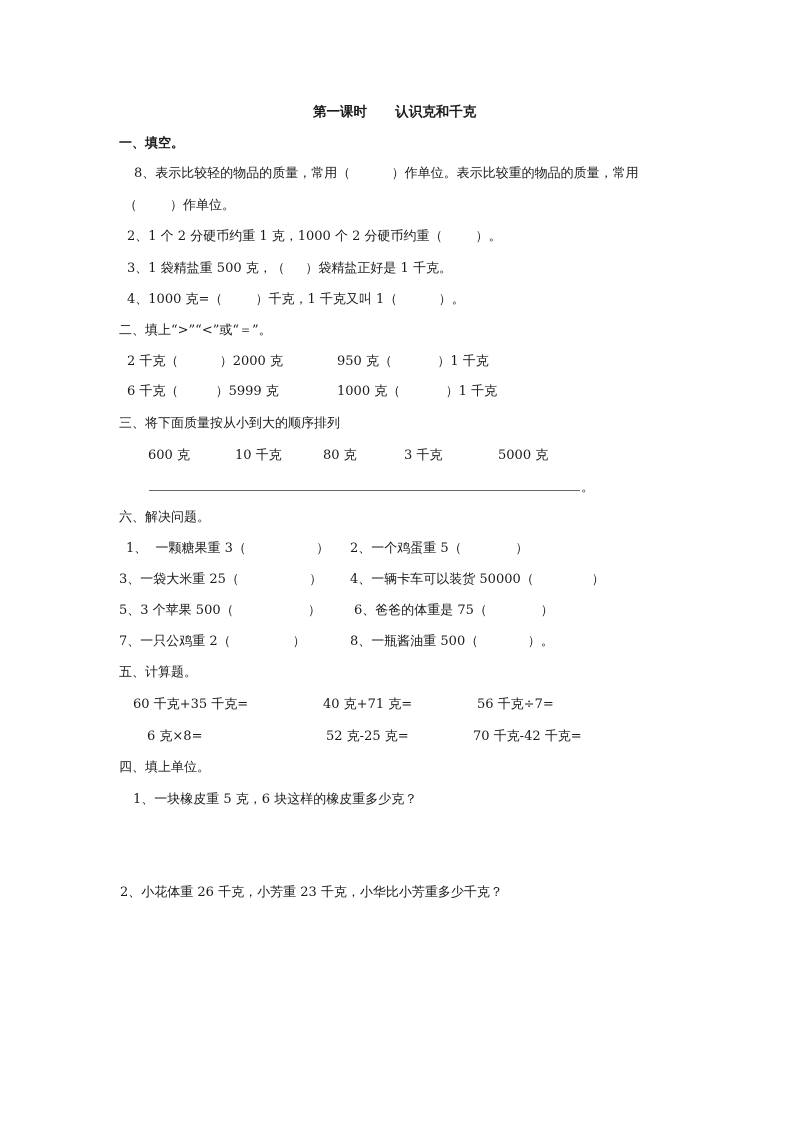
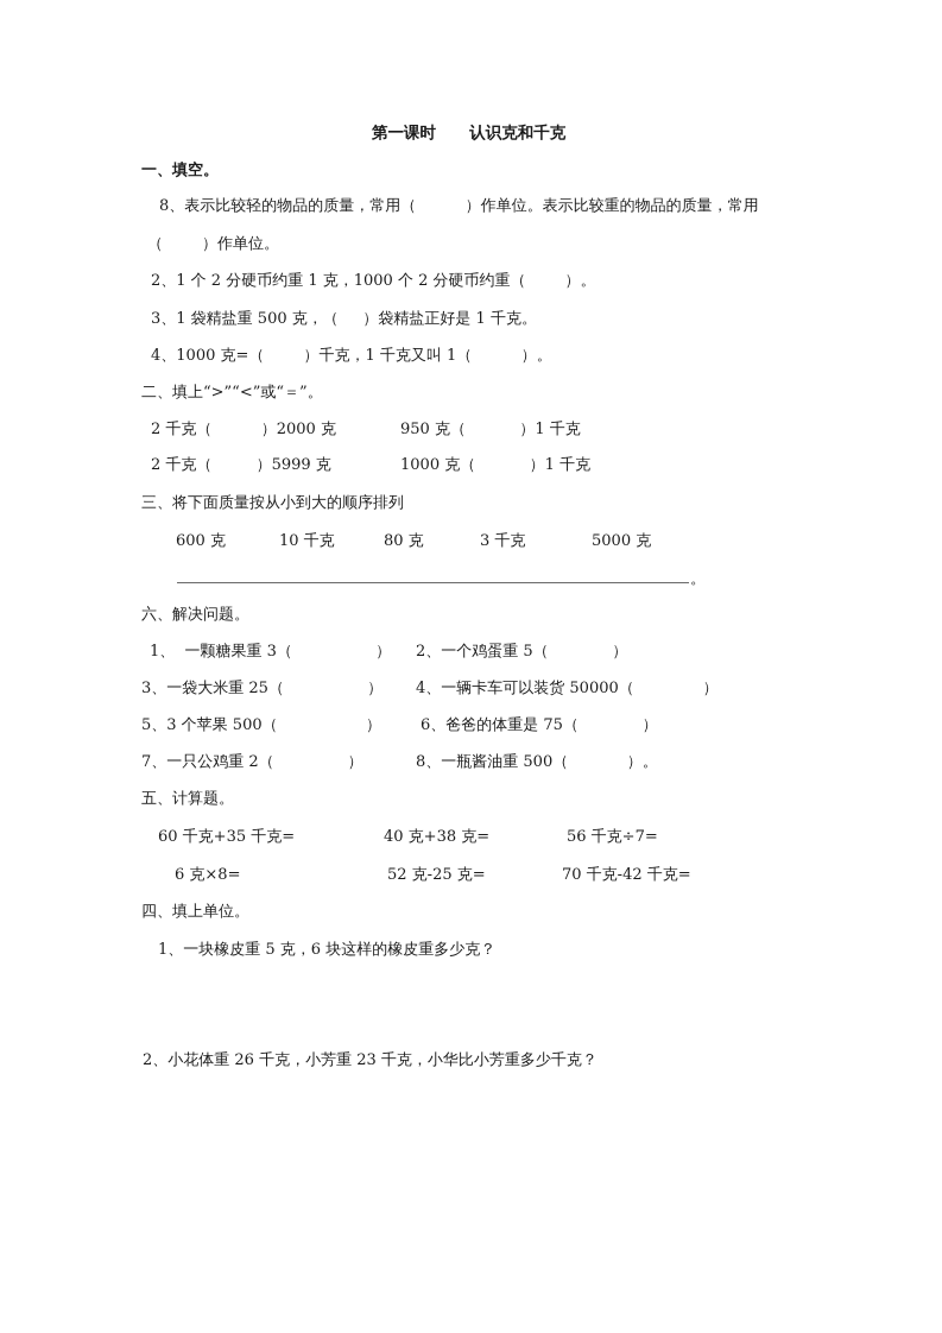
  第一课时 认识克和千克
  一、填空。
  8、表示比较轻的物品的质量，常用（ ）作单位。表示比较重的物品的质量，常用
  （ ）作单位。
  2、1 个 2 分硬币约重 1 克，1000 个 2 分硬币约重（ ）。
  3、1 袋精盐重 500 克，（ ）袋精盐正好是 1 千克。
  4、1000 克=（ ）千克，1 千克又叫 1（ ）。
  二、填上“>”“<”或“＝”。
  2 千克（ ）2000 克
  950 克（ ）1 千克
- 6 千克（ ）5999 克
+ 2 千克（ ）5999 克
  1000 克（ ）1 千克
  三、将下面质量按从小到大的顺序排列
  600 克
  10 千克
  80 克
  3 千克
  5000 克
  。
  六、解决问题。
  1、 一颗糖果重 3（ ）
  2、一个鸡蛋重 5（ ）
  3、一袋大米重 25（ ）
  4、一辆卡车可以装货 50000（ ）
  5、3 个苹果 500（ ）
  6、爸爸的体重是 75（ ）
  7、一只公鸡重 2（ ）
  8、一瓶酱油重 500（ ）。
  五、计算题。
  60 千克+35 千克=
- 40 克+71 克=
+ 40 克+38 克=
  56 千克÷7=
  6 克×8=
  52 克-25 克=
  70 千克-42 千克=
  四、填上单位。
  1、一块橡皮重 5 克，6 块这样的橡皮重多少克？
  2、小花体重 26 千克，小芳重 23 千克，小华比小芳重多少千克？
